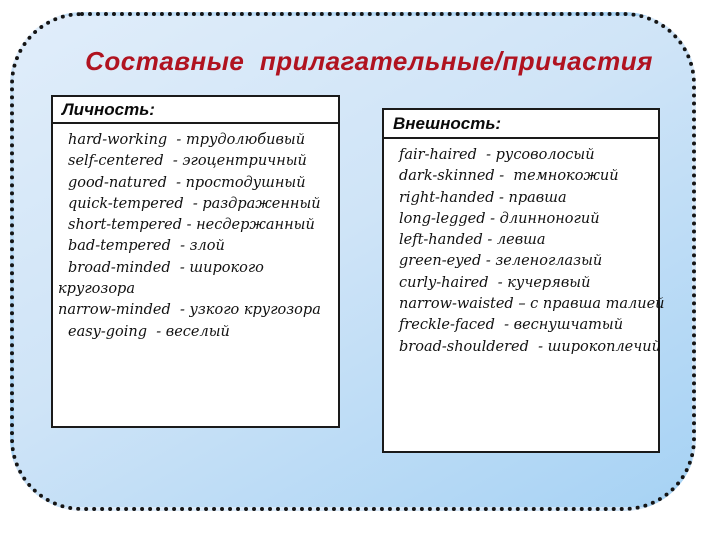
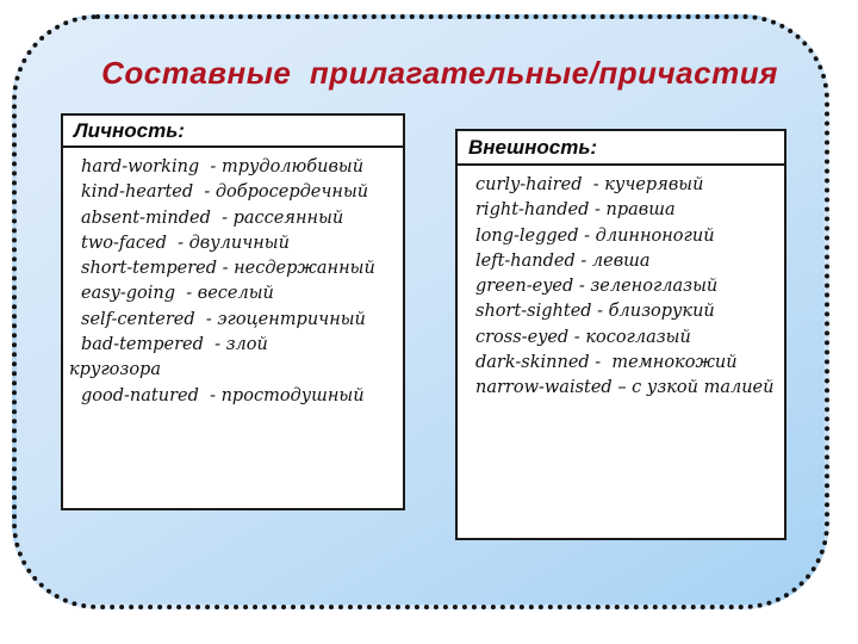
  Составные прилагательные/причастия
  Личность:
  hard-working - трудолюбивый
+ kind-hearted - добросердечный
+ absent-minded - рассеянный
+ two-faced - двуличный
- self-centered - эгоцентричный
+ short-tempered - несдержанный
- good-natured - простодушный
+ easy-going - веселый
- quick-tempered - раздраженный
- short-tempered - несдержанный
+ self-centered - эгоцентричный
  bad-tempered - злой
- broad-minded - широкого
  кругозора
- narrow-minded - узкого кругозора
- easy-going - веселый
+ good-natured - простодушный
  Внешность:
- fair-haired - русоволосый
- dark-skinned - темнокожий
+ curly-haired - кучерявый
  right-handed - правша
  long-legged - длинноногий
  left-handed - левша
  green-eyed - зеленоглазый
+ short-sighted - близорукий
+ cross-eyed - косоглазый
- curly-haired - кучерявый
+ dark-skinned - темнокожий
- narrow-waisted – с правша талией
+ narrow-waisted – с узкой талией
- freckle-faced - веснушчатый
- broad-shouldered - широкоплечий
